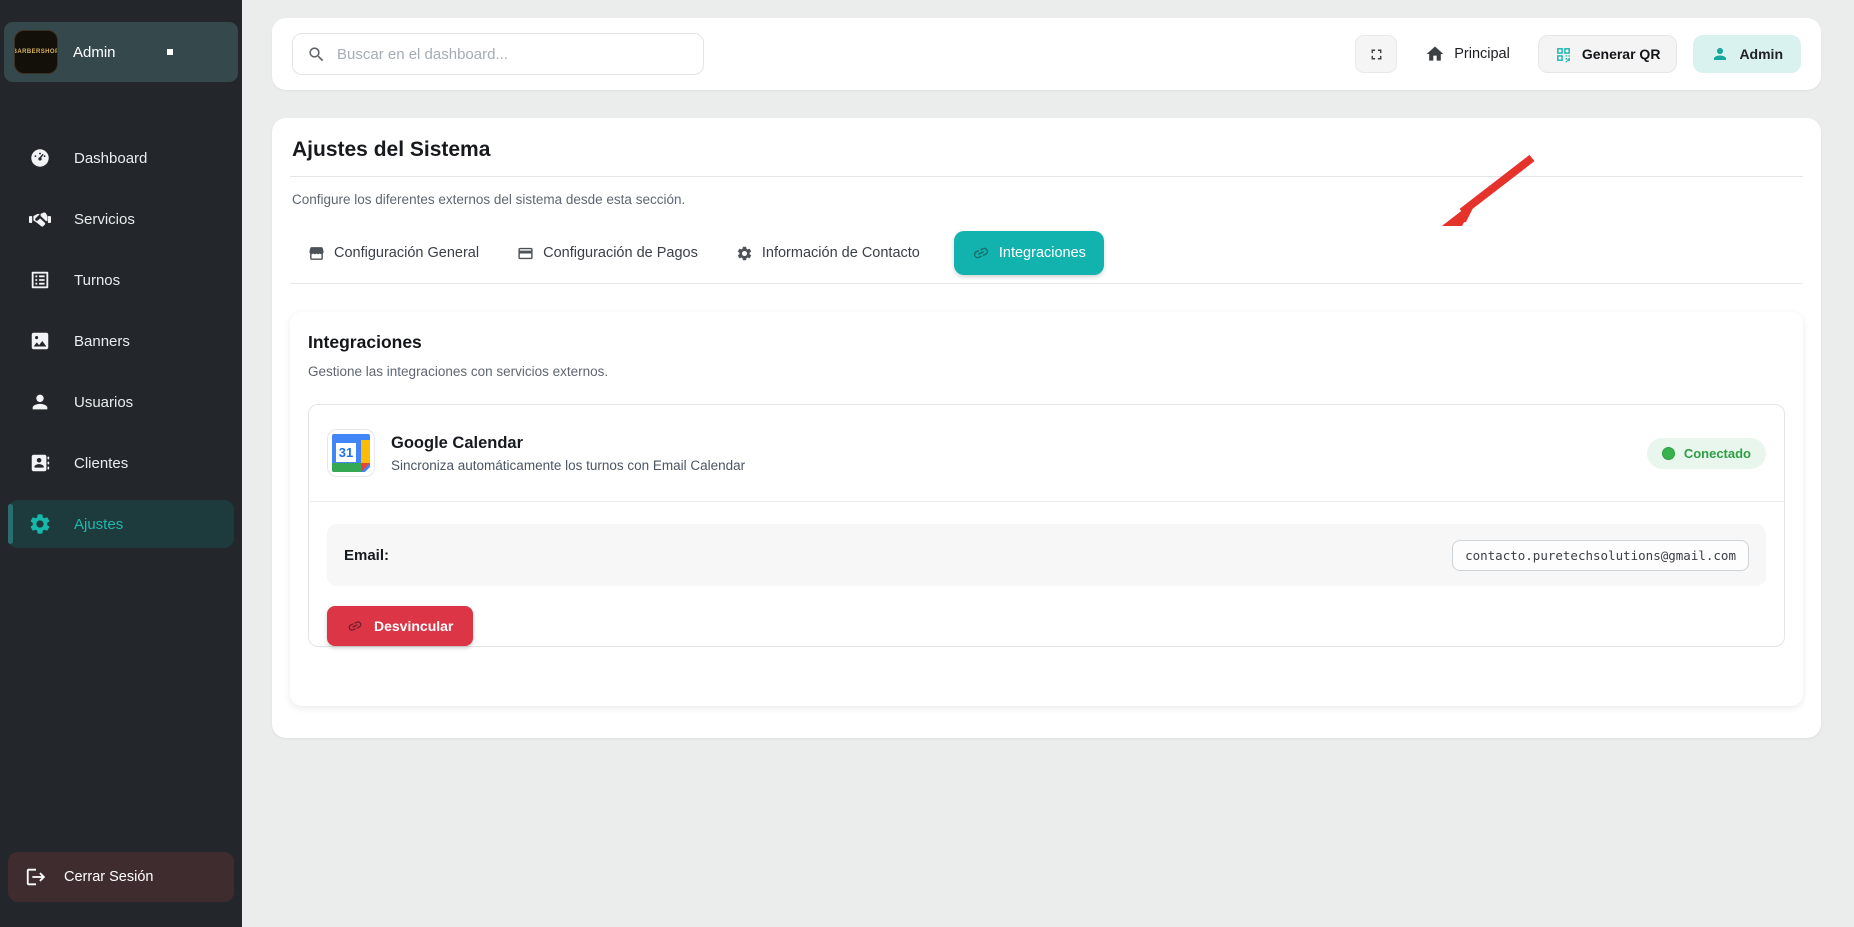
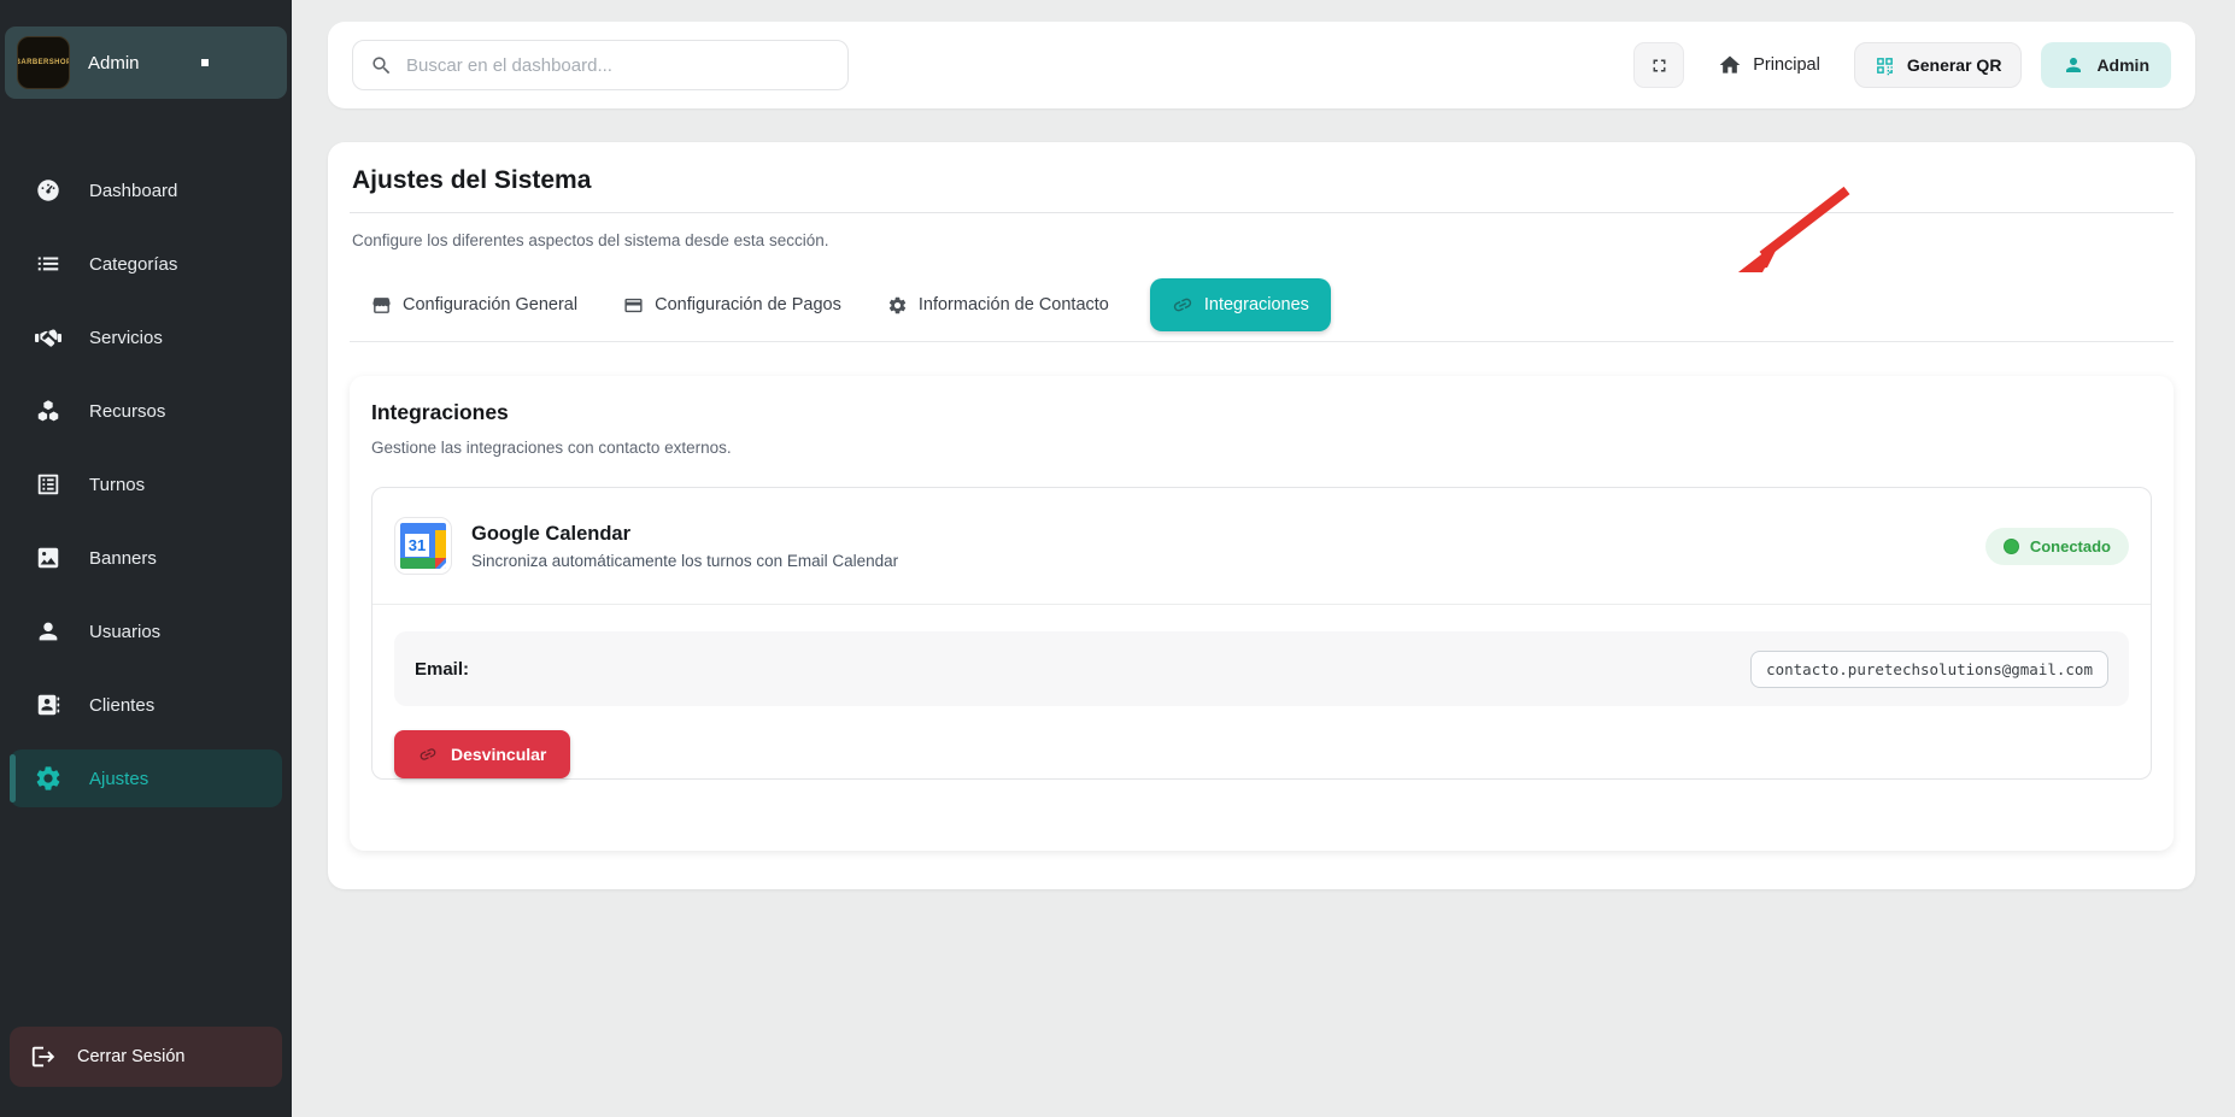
  Admin
  Dashboard
+ Categorías
  Servicios
+ Recursos
  Turnos
  Banners
  Usuarios
  Clientes
  Ajustes
  Cerrar Sesión
  Buscar en el dashboard...
  Principal
  Generar QR
  Admin
  Ajustes del Sistema
- Configure los diferentes externos del sistema desde esta sección.
+ Configure los diferentes aspectos del sistema desde esta sección.
  Configuración General
  Configuración de Pagos
  Información de Contacto
  Integraciones
  Integraciones
- Gestione las integraciones con servicios externos.
+ Gestione las integraciones con contacto externos.
  31
  Google Calendar
  Sincroniza automáticamente los turnos con Email Calendar
  Conectado
  Email:
  contacto.puretechsolutions@gmail.com
  Desvincular
